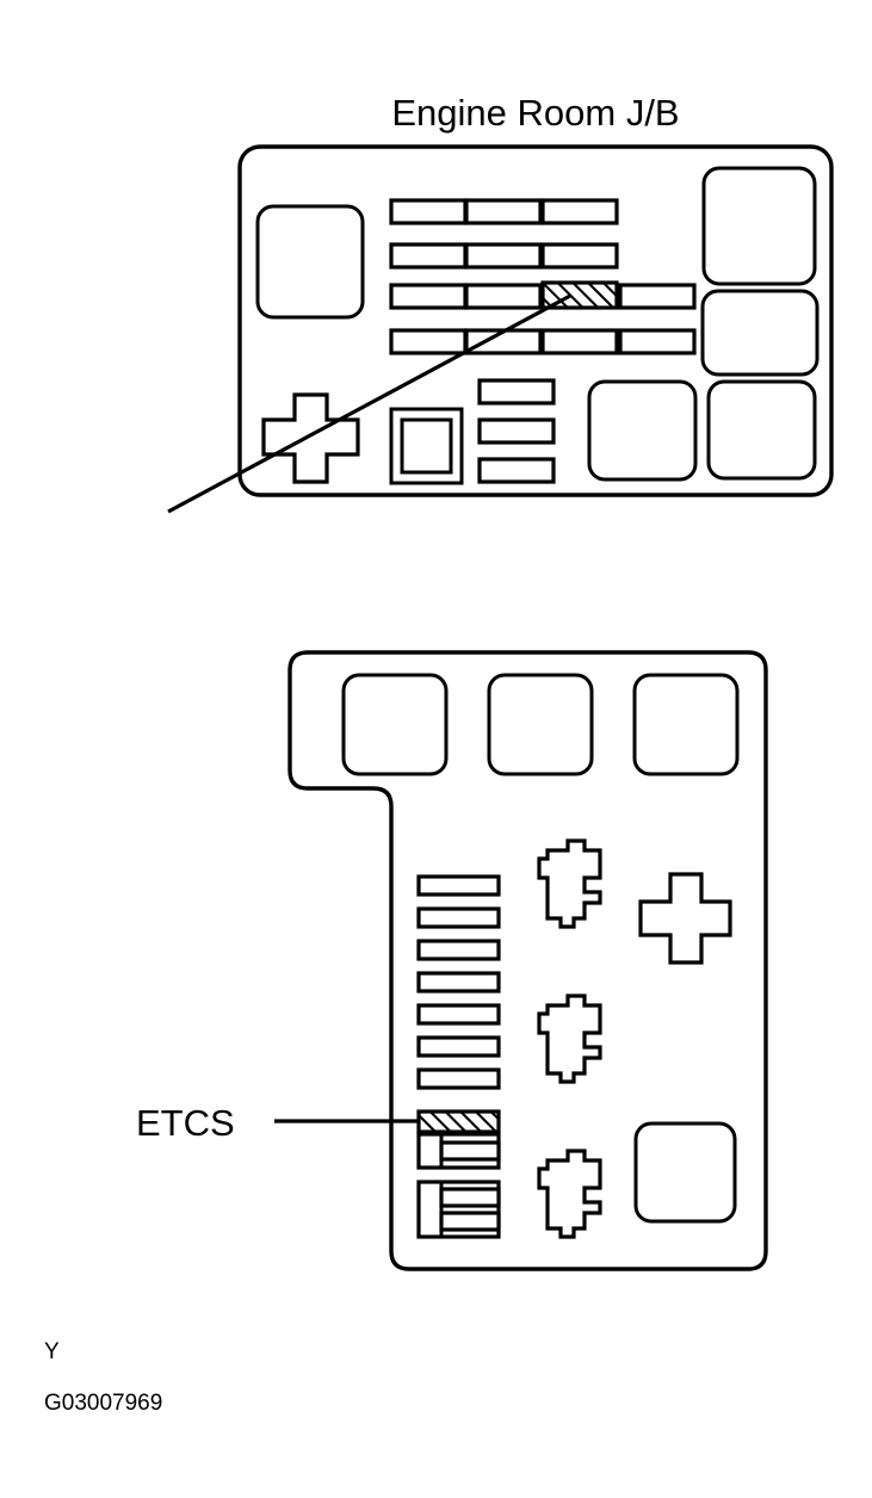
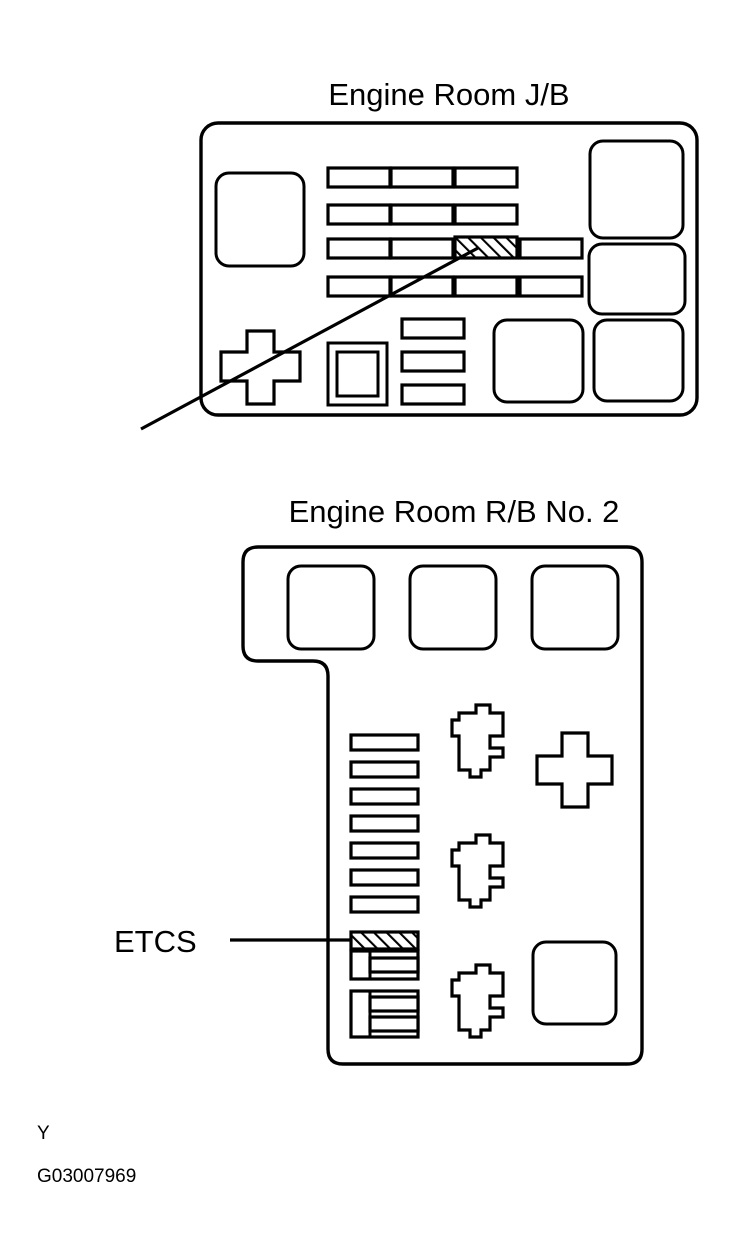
  Engine Room J/B
+ Engine Room R/B No. 2
  ETCS
  Y
  G03007969
